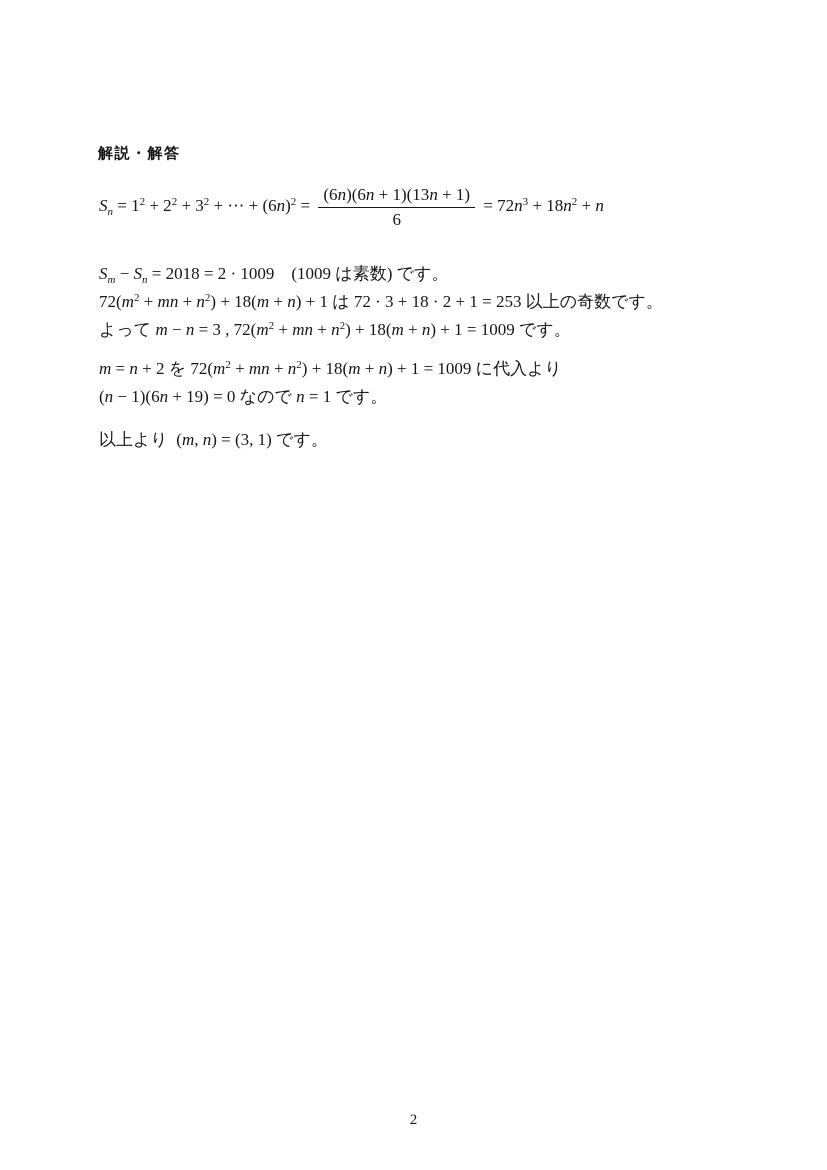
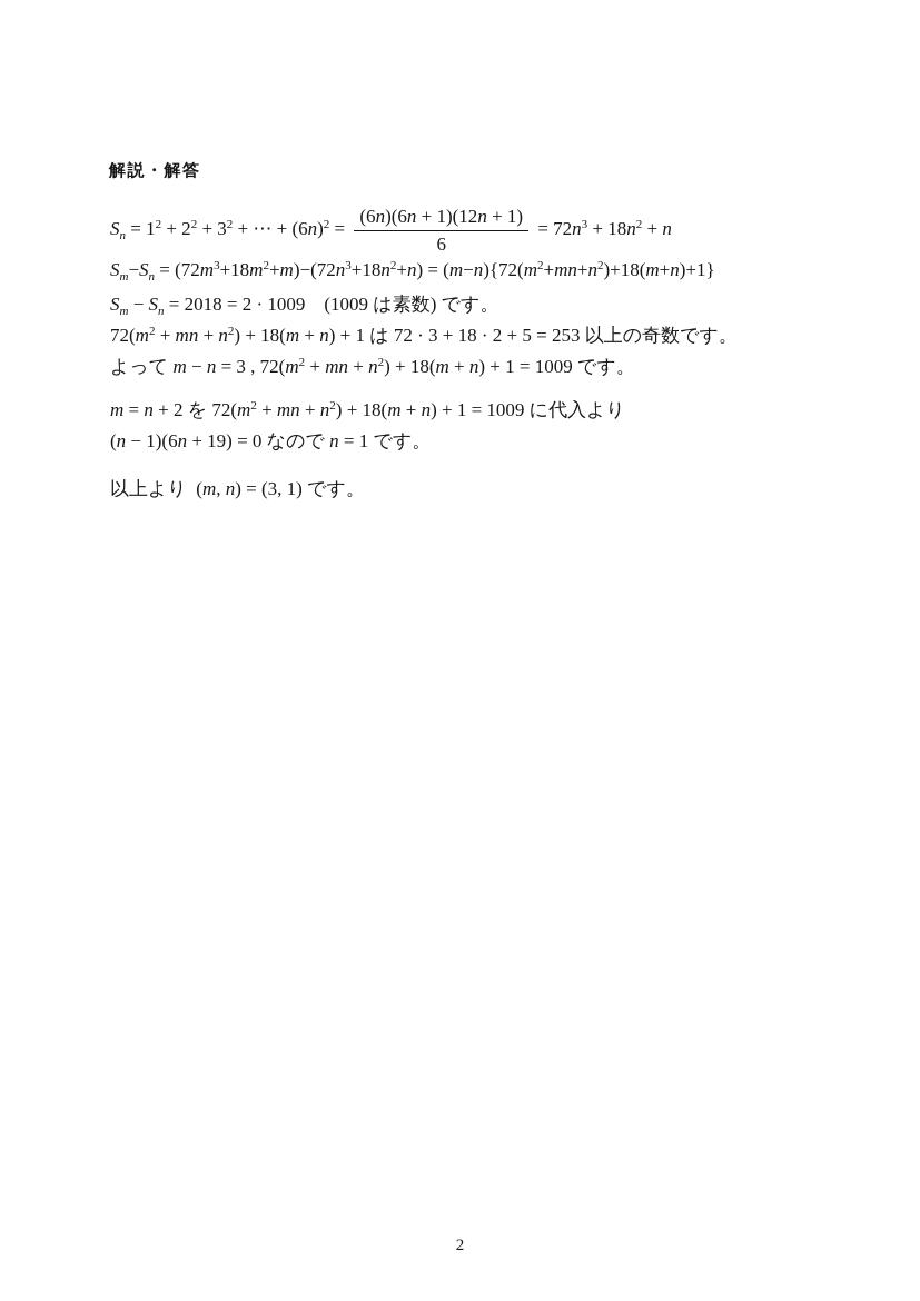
  解説・解答
  Sn = 12 + 22 + 32 + ⋯ + (6n)2 =
- (6n)(6n + 1)(13n + 1)
+ (6n)(6n + 1)(12n + 1)
  6
  = 72n3 + 18n2 + n
+ Sm−Sn = (72m3+18m2+m)−(72n3+18n2+n) = (m−n){72(m2+mn+n2)+18(m+n)+1}
  Sm − Sn = 2018 = 2 · 1009 (1009 は素数) です。
- 72(m2 + mn + n2) + 18(m + n) + 1 は 72 · 3 + 18 · 2 + 1 = 253 以上の奇数です。
+ 72(m2 + mn + n2) + 18(m + n) + 1 は 72 · 3 + 18 · 2 + 5 = 253 以上の奇数です。
  よって m − n = 3 , 72(m2 + mn + n2) + 18(m + n) + 1 = 1009 です。
  m = n + 2 を 72(m2 + mn + n2) + 18(m + n) + 1 = 1009 に代入より
  (n − 1)(6n + 19) = 0 なので n = 1 です。
  以上より (m, n) = (3, 1) です。
  2
